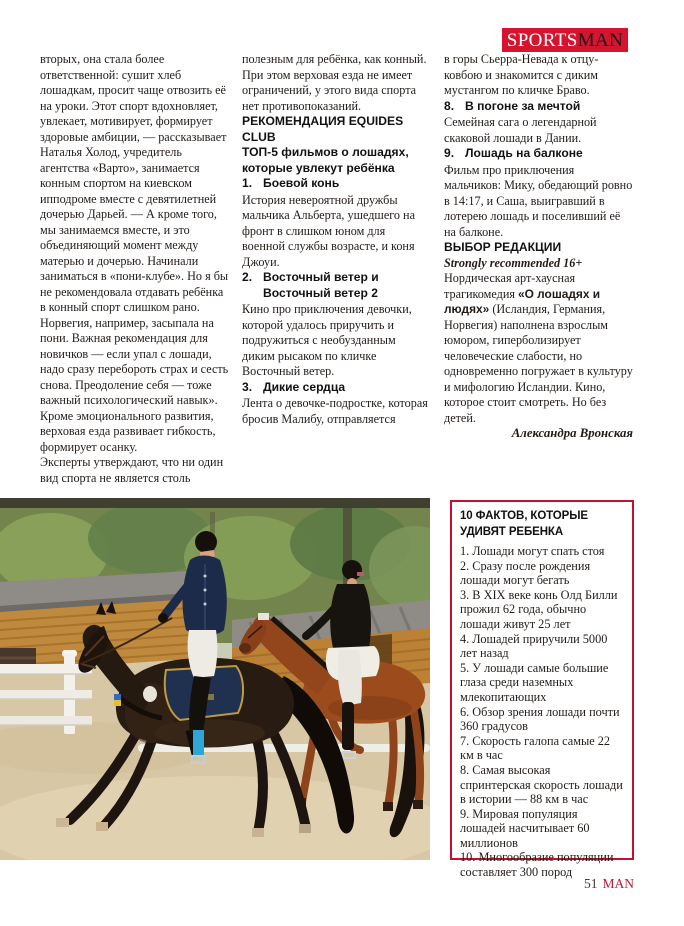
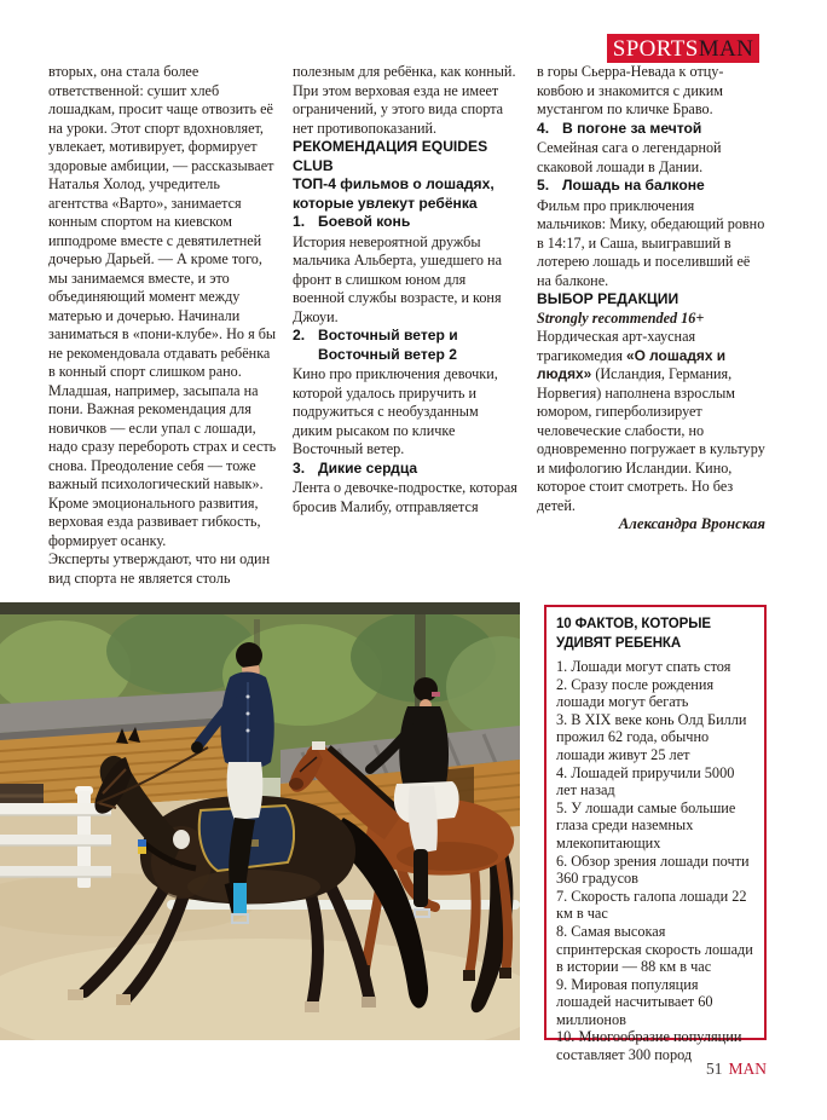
  SPORTS
  MAN
- вторых, она стала более ответственной: сушит хлеб лошадкам, просит чаще отвозить её на уроки. Этот спорт вдохновляет, увлекает, мотивирует, формирует здоровые амбиции, — рассказывает Наталья Холод, учредитель агентства «Варто», занимается конным спортом на киевском ипподроме вместе с девятилетней дочерью Дарьей. — А кроме того, мы занимаемся вместе, и это объединяющий момент между матерью и дочерью. Начинали заниматься в «пони-клубе». Но я бы не рекомендовала отдавать ребёнка в конный спорт слишком рано. Норвегия, например, засыпала на пони. Важная рекомендация для новичков — если упал с лошади, надо сразу перебороть страх и сесть снова. Преодоление себя — тоже важный психологический навык».
+ вторых, она стала более ответственной: сушит хлеб лошадкам, просит чаще отвозить её на уроки. Этот спорт вдохновляет, увлекает, мотивирует, формирует здоровые амбиции, — рассказывает Наталья Холод, учредитель агентства «Варто», занимается конным спортом на киевском ипподроме вместе с девятилетней дочерью Дарьей. — А кроме того, мы занимаемся вместе, и это объединяющий момент между матерью и дочерью. Начинали заниматься в «пони-клубе». Но я бы не рекомендовала отдавать ребёнка в конный спорт слишком рано. Младшая, например, засыпала на пони. Важная рекомендация для новичков — если упал с лошади, надо сразу перебороть страх и сесть снова. Преодоление себя — тоже важный психологический навык».
  Кроме эмоционального развития, верховая езда развивает гибкость, формирует осанку.
  Эксперты утверждают, что ни один вид спорта не является столь
  полезным для ребёнка, как конный. При этом верховая езда не имеет ограничений, у этого вида спорта нет противопоказаний.
  РЕКОМЕНДАЦИЯ EQUIDES CLUB
- ТОП-5 фильмов о лошадях, которые увлекут ребёнка
+ ТОП-4 фильмов о лошадях, которые увлекут ребёнка
  1. Боевой конь
  История невероятной дружбы мальчика Альберта, ушедшего на фронт в слишком юном для военной службы возрасте, и коня Джоуи.
  2. Восточный ветер и Восточный ветер 2
  Кино про приключения девочки, которой удалось приручить и подружиться с необузданным диким рысаком по кличке Восточный ветер.
  3. Дикие сердца
  Лента о девочке-подростке, которая бросив Малибу, отправляется
  в горы Сьерра-Невада к отцу-ковбою и знакомится с диким мустангом по кличке Браво.
- 8. В погоне за мечтой
+ 4. В погоне за мечтой
  Семейная сага о легендарной скаковой лошади в Дании.
- 9. Лошадь на балконе
+ 5. Лошадь на балконе
  Фильм про приключения мальчиков: Мику, обедающий ровно в 14:17, и Саша, выигравший в лотерею лошадь и поселивший её на балконе.
  ВЫБОР РЕДАКЦИИ
  Strongly recommended 16+
  Нордическая арт-хаусная трагикомедия «О лошадях и людях» (Исландия, Германия, Норвегия) наполнена взрослым юмором, гиперболизирует человеческие слабости, но одновременно погружает в культуру и мифологию Исландии. Кино, которое стоит смотреть. Но без детей.
  Александра Вронская
  10 ФАКТОВ, КОТОРЫЕ УДИВЯТ РЕБЕНКА
  1. Лошади могут спать стоя
  2. Сразу после рождения лошади могут бегать
  3. В XIX веке конь Олд Билли прожил 62 года, обычно лошади живут 25 лет
  4. Лошадей приручили 5000 лет назад
  5. У лошади самые большие глаза среди наземных млекопитающих
  6. Обзор зрения лошади почти 360 градусов
- 7. Скорость галопа самые 22 км в час
+ 7. Скорость галопа лошади 22 км в час
  8. Самая высокая спринтерская скорость лошади в истории — 88 км в час
  9. Мировая популяция лошадей насчитывает 60 миллионов
  10. Многообразие популяции составляет 300 пород
  51 MAN
